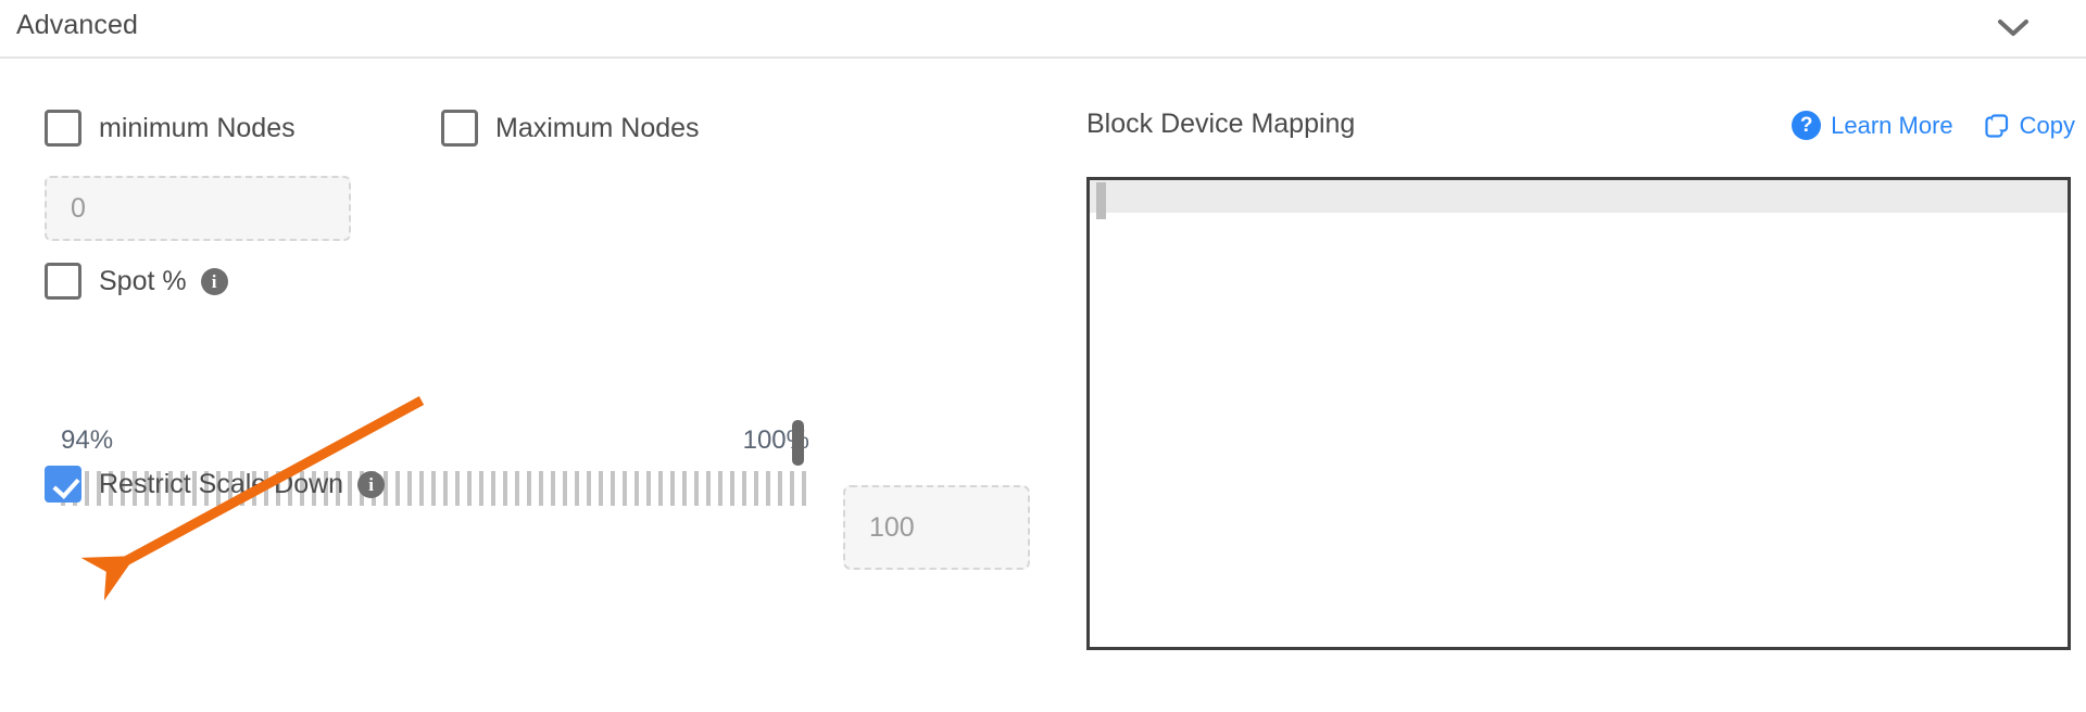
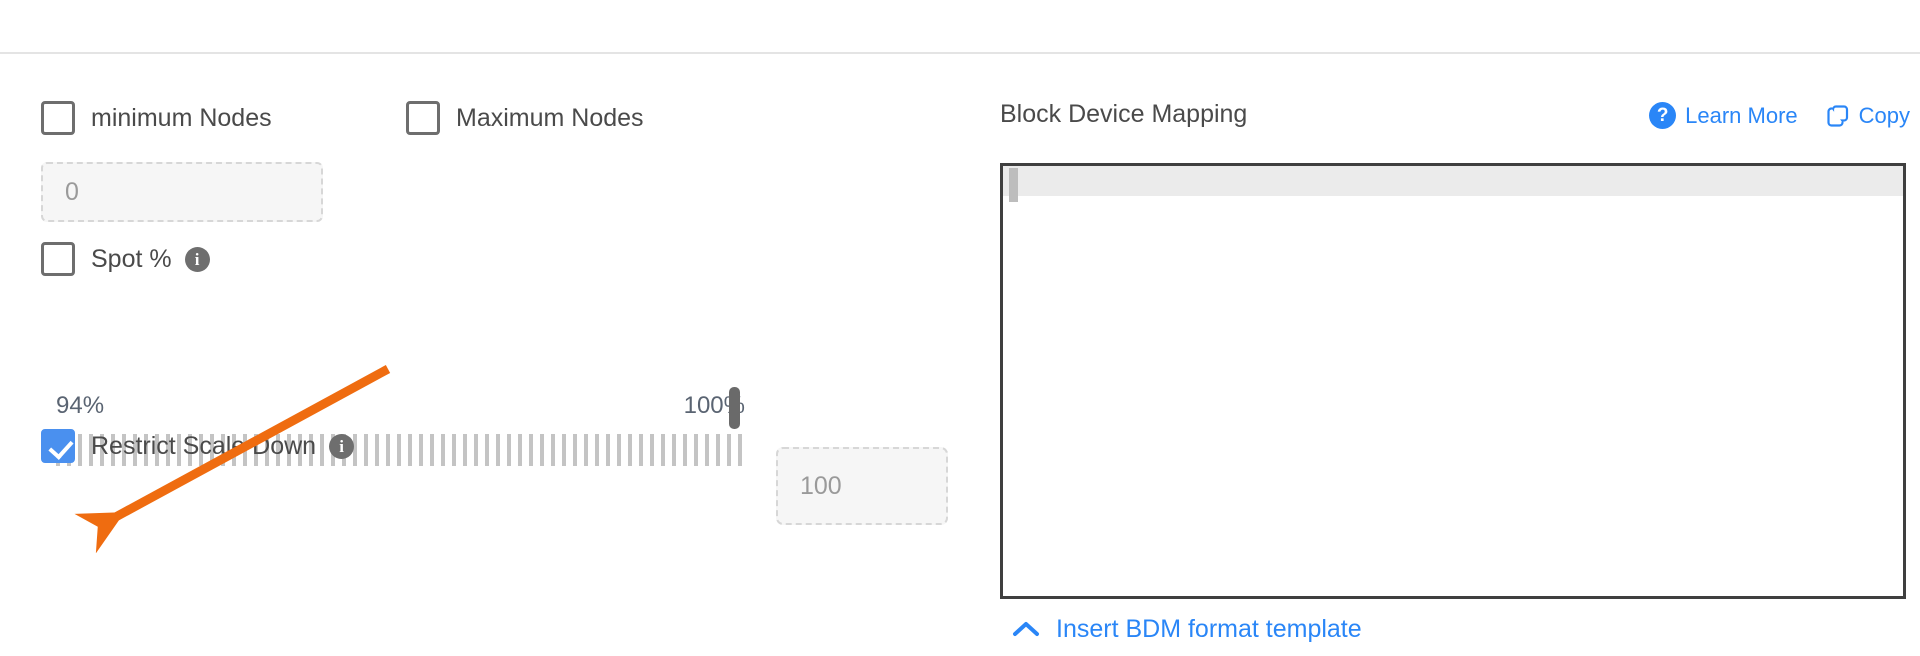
- Advanced
  minimum Nodes
  0
  Maximum Nodes
  Spot %
  i
  94%
  100
  100
  Restrict Scal Down
  i
  Block Device Mapping
  ?
  Learn More
  Copy
+ Insert BDM format template
